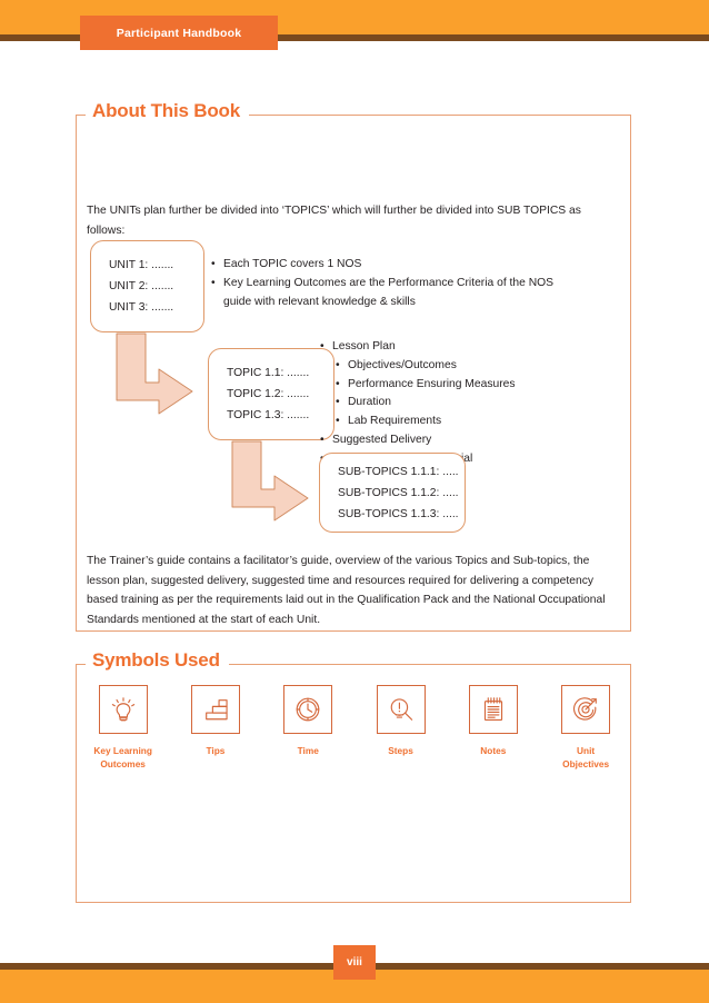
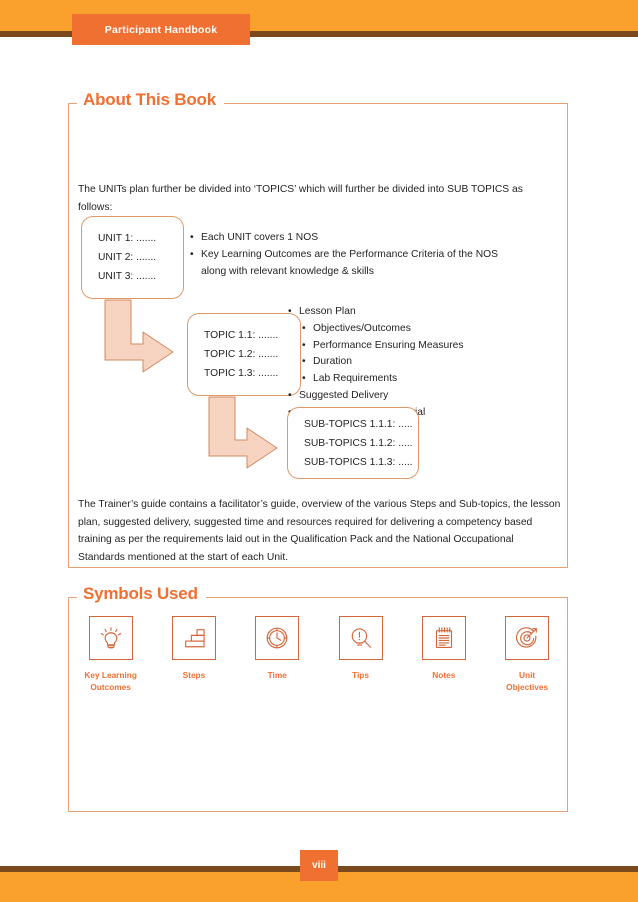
  Participant Handbook
  About This Book
  The UNITs plan further be divided into ‘TOPICS’ which will further be divided into SUB TOPICS as follows:
  UNIT 1: .......
  UNIT 2: .......
  UNIT 3: .......
- Each TOPIC covers 1 NOS
+ Each UNIT covers 1 NOS
- Key Learning Outcomes are the Performance Criteria of the NOS guide with relevant knowledge & skills
+ Key Learning Outcomes are the Performance Criteria of the NOS along with relevant knowledge & skills
  TOPIC 1.1: .......
  TOPIC 1.2: .......
  TOPIC 1.3: .......
  Lesson Plan
  Objectives/Outcomes
  Performance Ensuring Measures
  Duration
  Lab Requirements
  Suggested Delivery
  SUB-TOPICS 1.1.1: .....
  SUB-TOPICS 1.1.2: .....
  SUB-TOPICS 1.1.3: .....
- The Trainer’s guide contains a facilitator’s guide, overview of the various Topics and Sub-topics, the lesson plan, suggested delivery, suggested time and resources required for delivering a competency based training as per the requirements laid out in the Qualification Pack and the National Occupational Standards mentioned at the start of each Unit.
+ The Trainer’s guide contains a facilitator’s guide, overview of the various Steps and Sub-topics, the lesson plan, suggested delivery, suggested time and resources required for delivering a competency based training as per the requirements laid out in the Qualification Pack and the National Occupational Standards mentioned at the start of each Unit.
  Symbols Used
  Key Learning
  Outcomes
- Tips
+ Steps
  Time
- Steps
+ Tips
  Notes
  Unit
  Objectives
  viii
